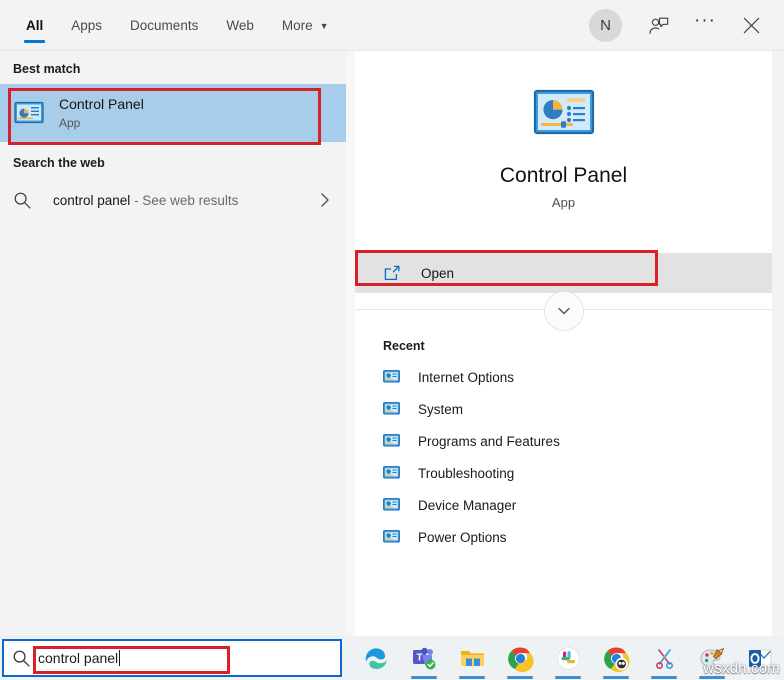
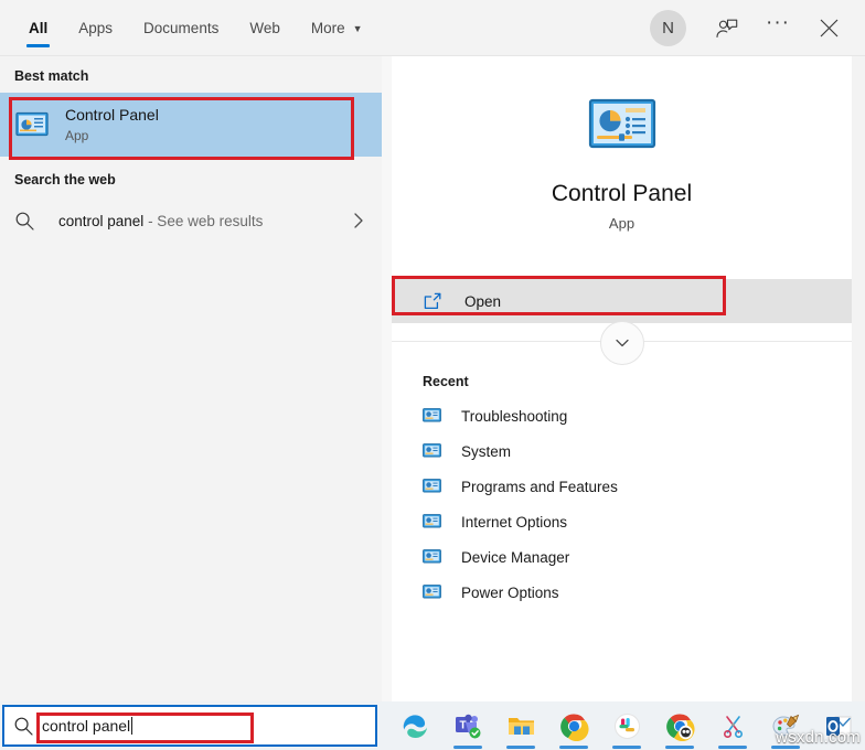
  All
  Apps
  Documents
  Web
  More
  ▼
  N
  ···
  Best match
  Control Panel
  App
  Search the web
  control panel - See web results
  Control Panel
  App
  Open
  Recent
- Internet Options
+ Troubleshooting
  System
  Programs and Features
- Troubleshooting
+ Internet Options
  Device Manager
  Power Options
  control panel
  T
  wsxdn.com
